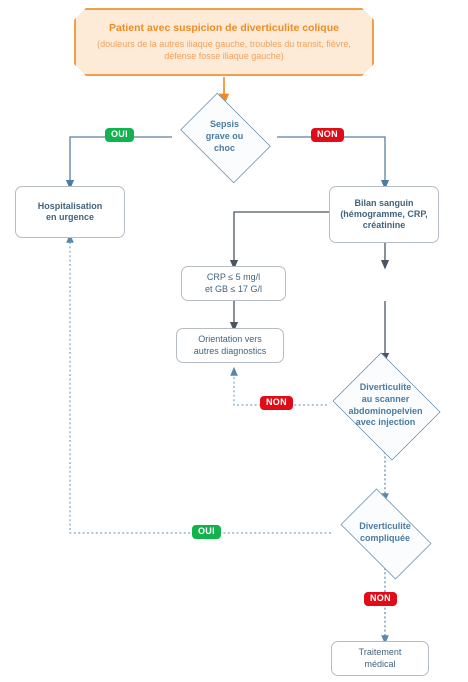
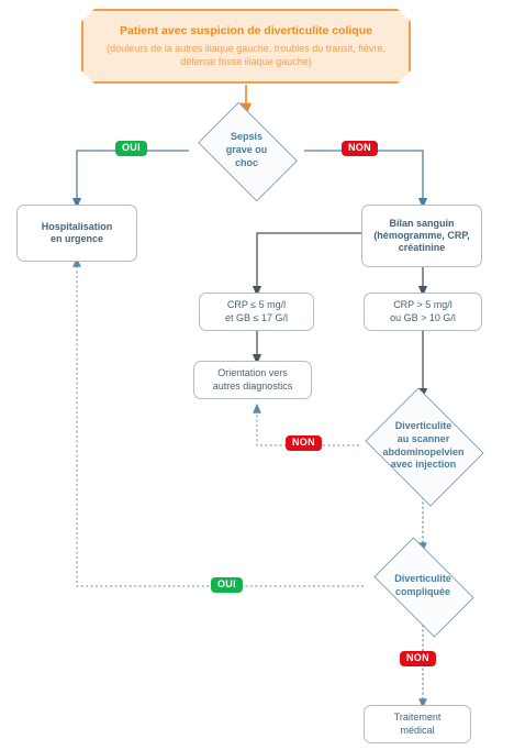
  Patient avec suspicion de diverticulite colique
  (douleurs de la autres iliaque gauche, troubles du transit, fièvre,
  défense fosse iliaque gauche)
  Sepsis
  grave ou
  choc
  OUI
  NON
  Hospitalisation
  en urgence
  Bilan sanguin
  (hémogramme, CRP,
  créatinine
  CRP ≤ 5 mg/l
  et GB ≤ 17 G/l
+ CRP > 5 mg/l
+ ou GB > 10 G/l
  Orientation vers
  autres diagnostics
  Diverticulite
  au scanner
  abdominopelvien
  avec injection
  NON
  Diverticulite
  compliquée
  OUI
  NON
  Traitement
  médical
